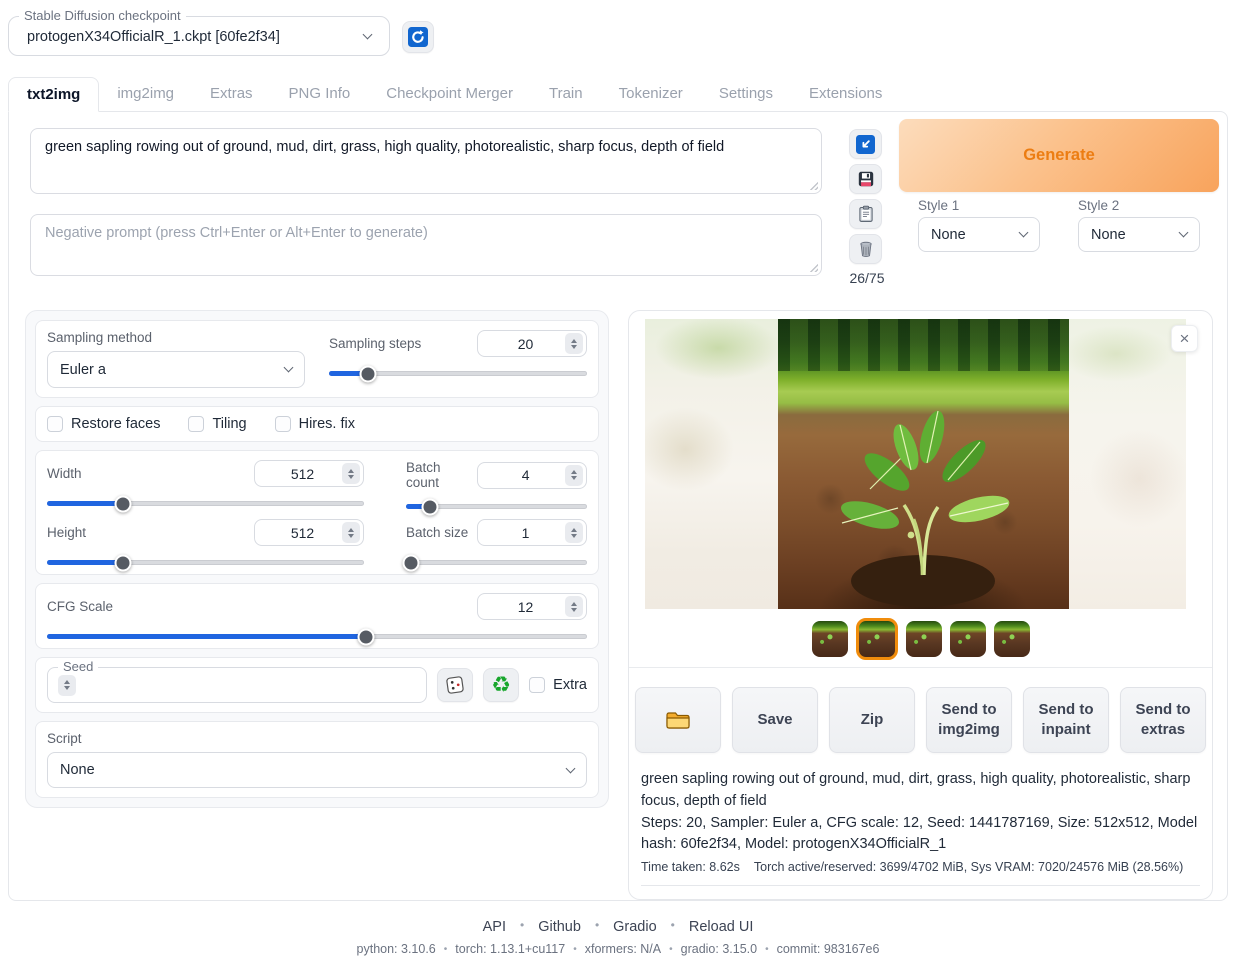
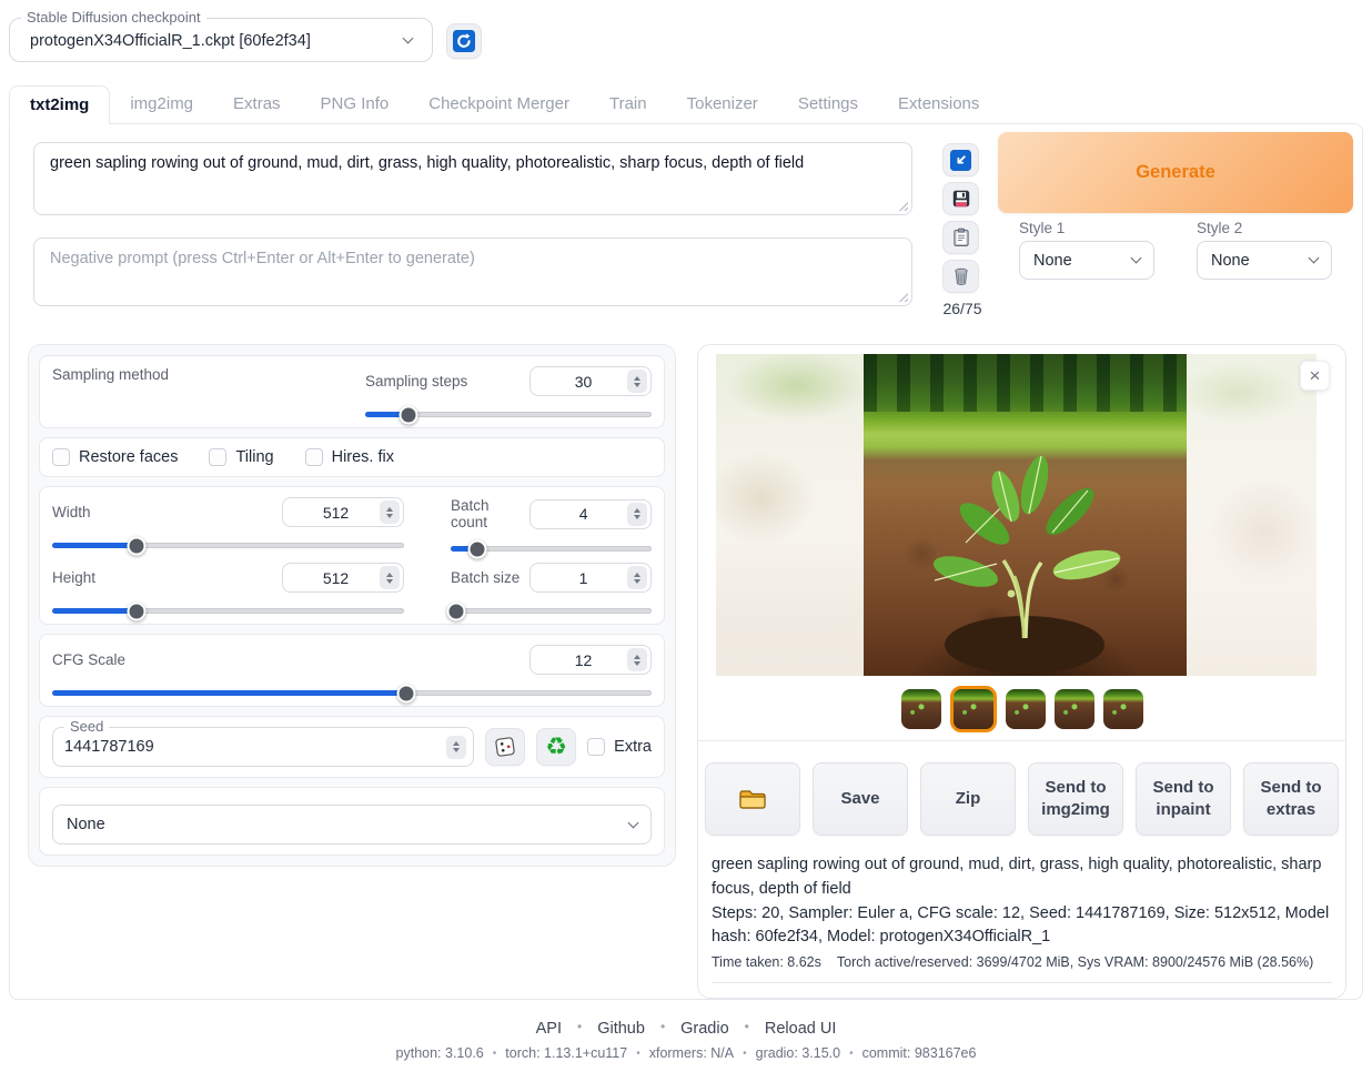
  Stable Diffusion checkpoint
  protogenX34OfficialR_1.ckpt [60fe2f34]
  txt2img
  img2img
  Extras
  PNG Info
  Checkpoint Merger
  Train
  Tokenizer
  Settings
  Extensions
  green sapling rowing out of ground, mud, dirt, grass, high quality, photorealistic, sharp focus, depth of field
  Negative prompt (press Ctrl+Enter or Alt+Enter to generate)
  26/75
  Generate
  Style 1
  None
  Style 2
  None
  Sampling method
- Euler a
  Sampling steps
- 20
+ 30
  Restore faces
  Tiling
  Hires. fix
  Width
  512
  Batch count
  4
  Height
  512
  Batch size
  1
  CFG Scale
  12
  Seed
+ 1441787169
  ♻
  Extra
- Script
  None
  ×
  Save
  Zip
  Send to img2img
  Send to inpaint
  Send to extras
  green sapling rowing out of ground, mud, dirt, grass, high quality, photorealistic, sharp focus, depth of field
  Steps: 20, Sampler: Euler a, CFG scale: 12, Seed: 1441787169, Size: 512x512, Model hash: 60fe2f34, Model: protogenX34OfficialR_1
- Time taken: 8.62s Torch active/reserved: 3699/4702 MiB, Sys VRAM: 7020/24576 MiB (28.56%)
+ Time taken: 8.62s Torch active/reserved: 3699/4702 MiB, Sys VRAM: 8900/24576 MiB (28.56%)
  API • Github • Gradio • Reload UI
  python: 3.10.6 • torch: 1.13.1+cu117 • xformers: N/A • gradio: 3.15.0 • commit: 983167e6
